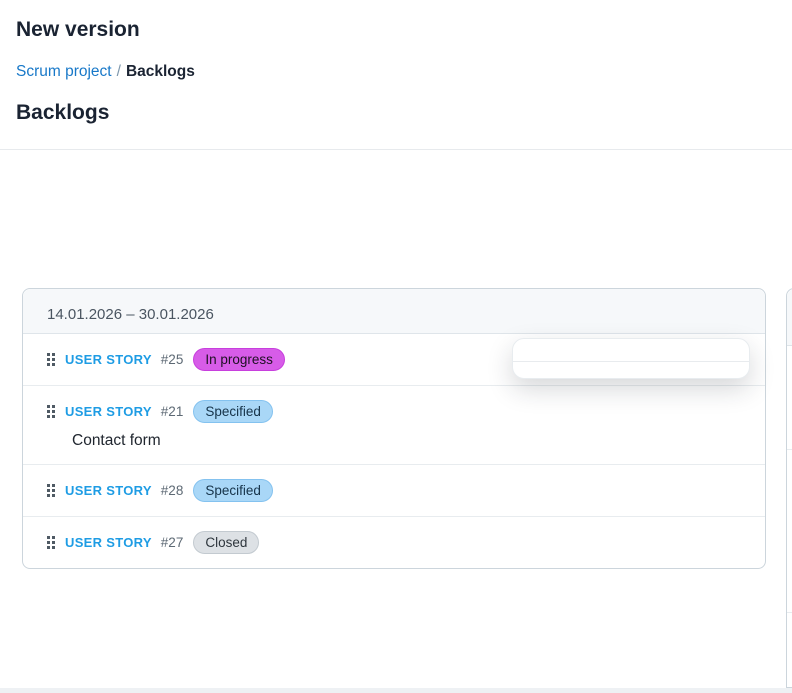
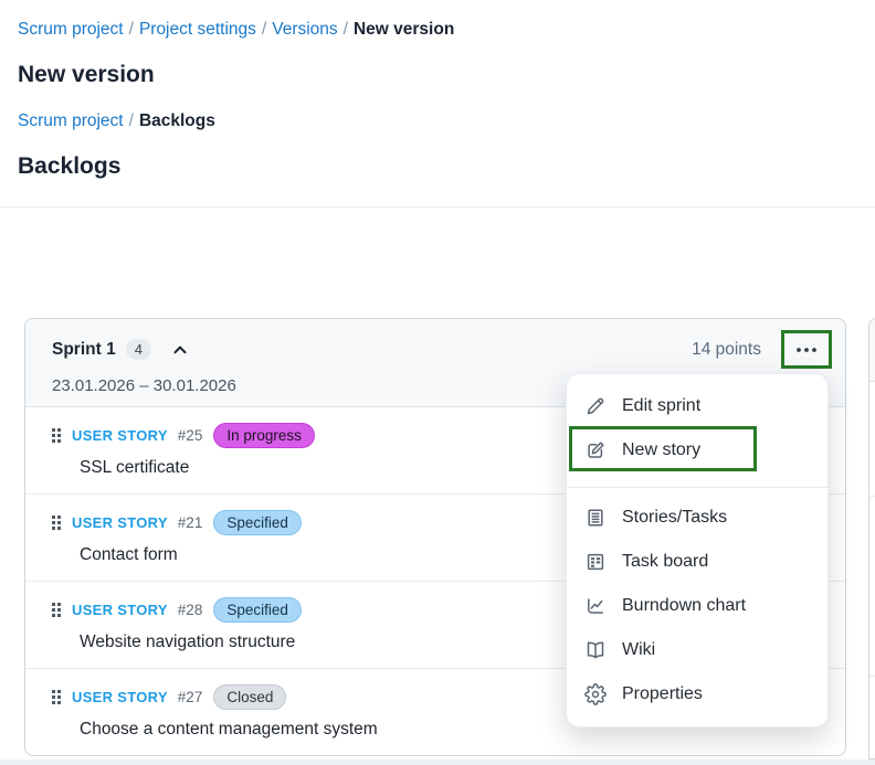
+ Scrum project / Project settings / Versions / New version
  New version
  Scrum project / Backlogs
  Backlogs
+ Sprint 1
+ 4
+ 14 points
- 14.01.2026 – 30.01.2026
+ 23.01.2026 – 30.01.2026
  USER STORY
  #25
  In progress
+ SSL certificate
  USER STORY
  #21
  Specified
  Contact form
  USER STORY
  #28
  Specified
+ Website navigation structure
  USER STORY
  #27
  Closed
+ Choose a content management system
+ Edit sprint
+ New story
+ Stories/Tasks
+ Task board
+ Burndown chart
+ Wiki
+ Properties
